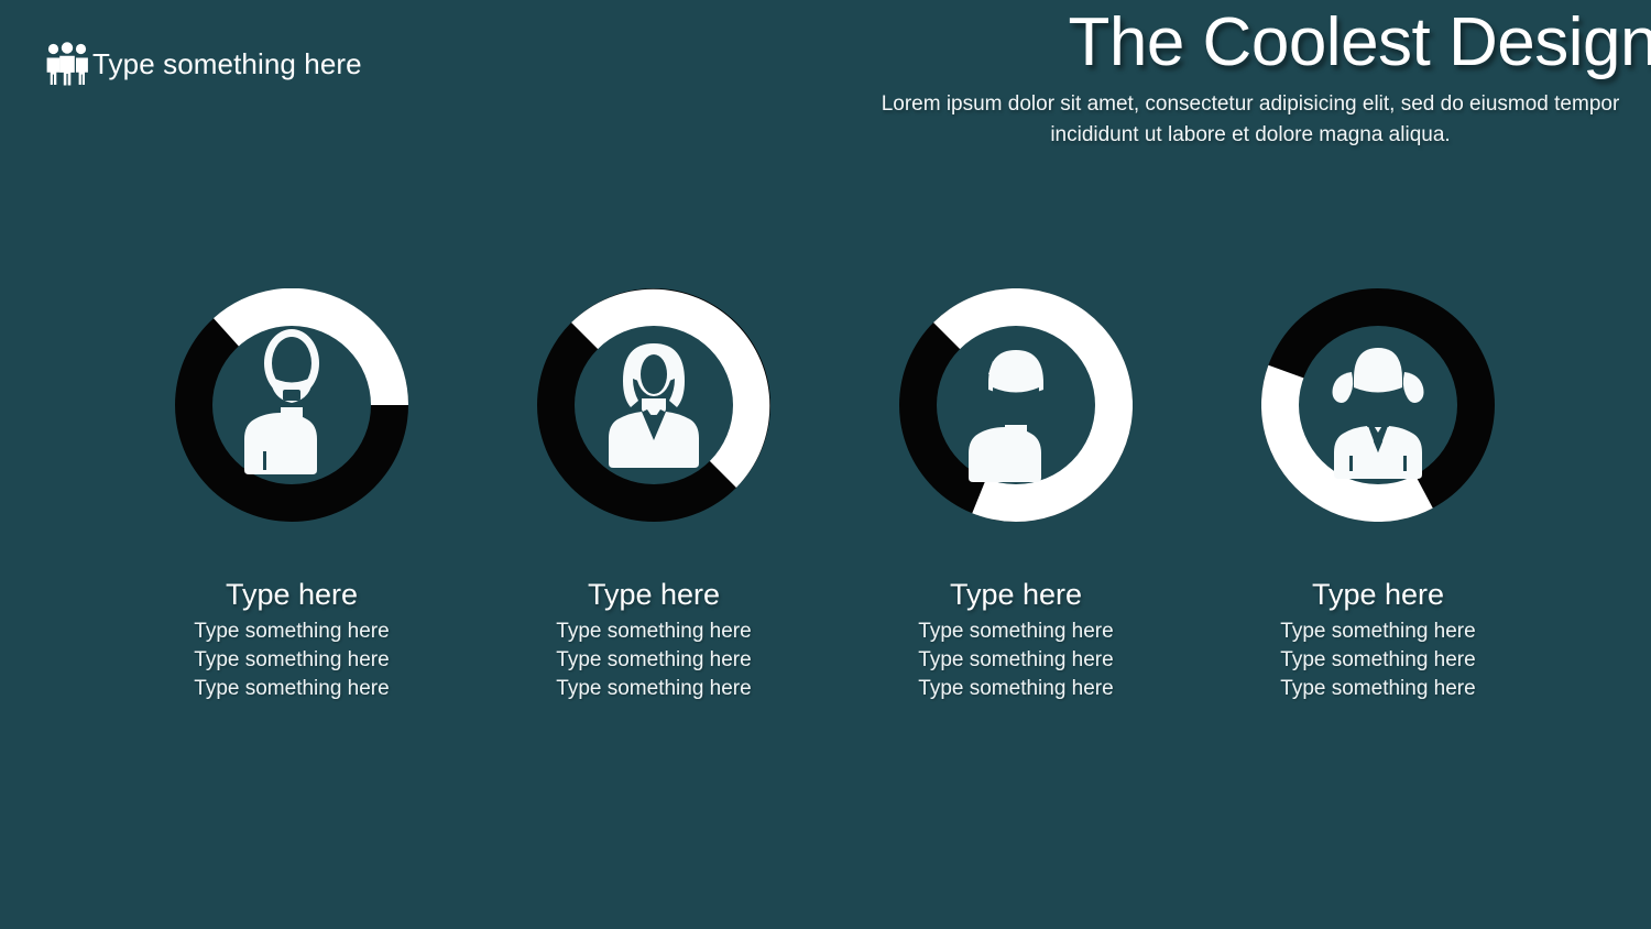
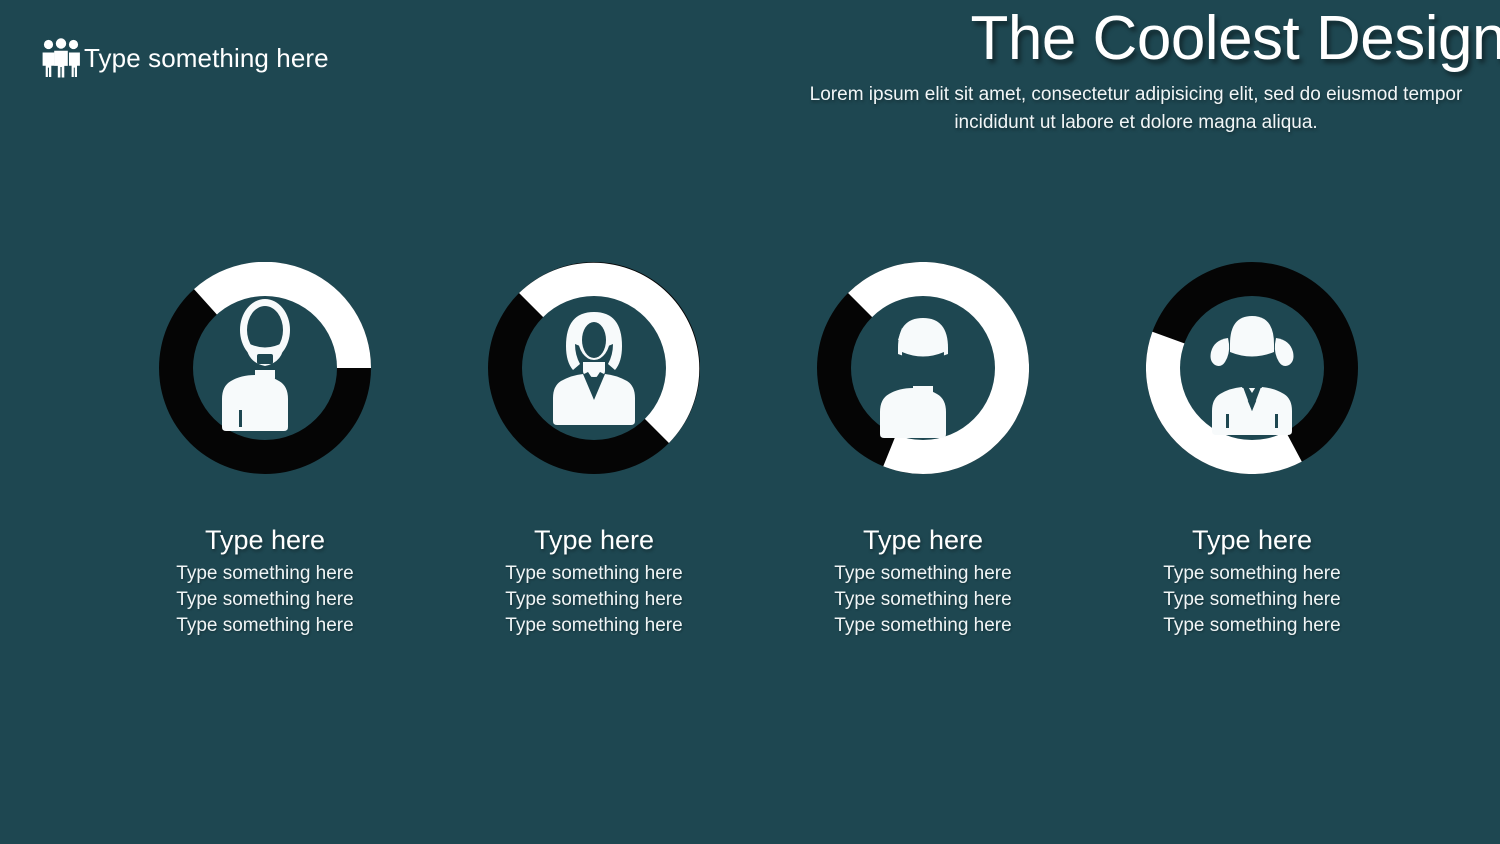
  Type something here
  The Coolest Design
- Lorem ipsum dolor sit amet, consectetur adipisicing elit, sed do eiusmod tempor incididunt ut labore et dolore magna aliqua.
+ Lorem ipsum elit sit amet, consectetur adipisicing elit, sed do eiusmod tempor incididunt ut labore et dolore magna aliqua.
  Type here
  Type something here
  Type something here
  Type something here
  Type here
  Type something here
  Type something here
  Type something here
  Type here
  Type something here
  Type something here
  Type something here
  Type here
  Type something here
  Type something here
  Type something here
